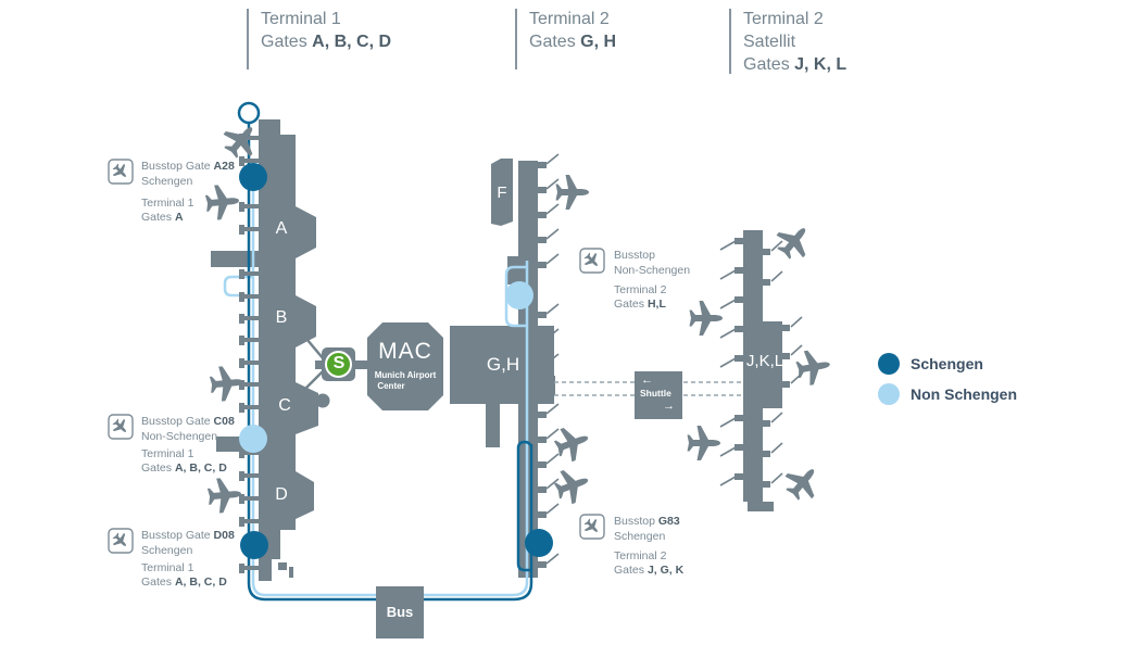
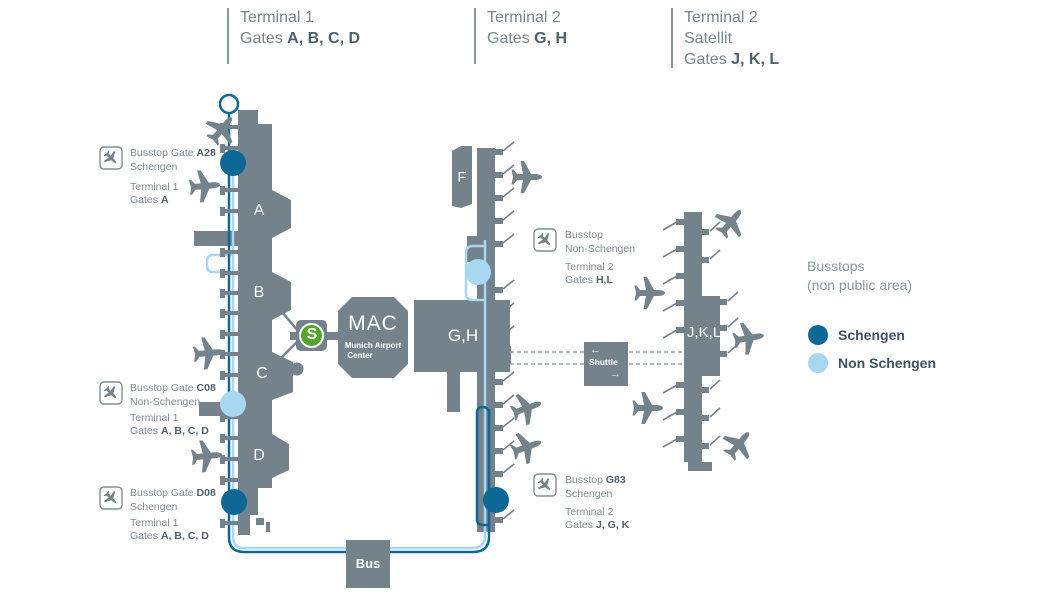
  Terminal 1
  Gates A, B, C, D
  Terminal 2
  Gates G, H
  Terminal 2
  Satellit
  Gates J, K, L
  Busstop Gate A28
  Schengen
  Terminal 1
  Gates A
  Busstop Gate C08
  Non-Schengen
  Terminal 1
  Gates A, B, C, D
  Busstop Gate D08
  Schengen
  Terminal 1
  Gates A, B, C, D
  Busstop
  Non-Schengen
  Terminal 2
  Gates H,L
  Busstop G83
  Schengen
  Terminal 2
  Gates J, G, K
+ Busstops
+ (non public area)
  Schengen
  Non Schengen
  A
  B
  C
  D
  F
  G,H
  J,K,L
  MAC
  Munich Airport
  Center
  S
  Bus
  ←
  Shuttle
  →
